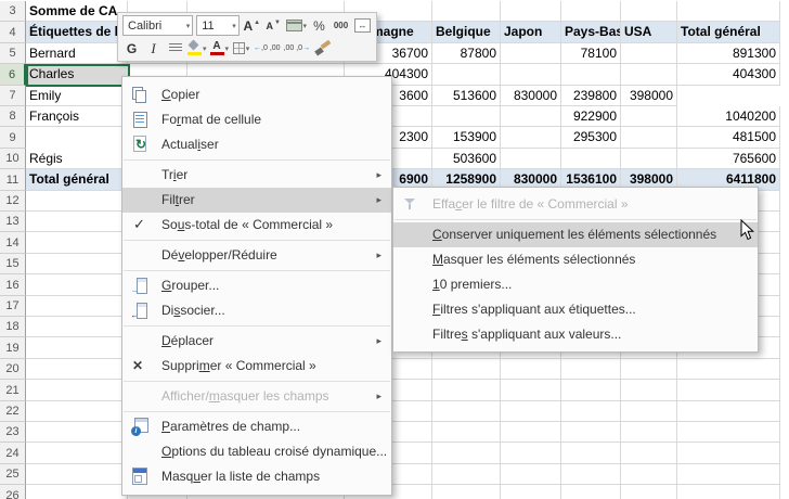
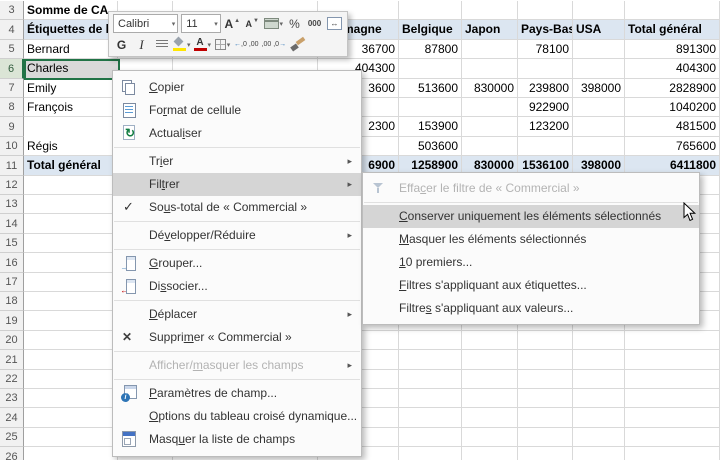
  3
  Somme de CA
  4
  Belgique
  Japon
  Pays-Bas
  USA
  Total général
  5
  Bernard
  36700
  87800
  78100
  891300
  6
  Charles
  404300
  404300
  7
  Emily
  3600
  513600
  830000
  239800
  398000
+ 2828900
  8
  François
  922900
  1040200
  9
  2300
  153900
- 295300
+ 123200
  481500
  10
  Régis
  503600
  765600
  11
  Total général
  6900
  1258900
  830000
  1536100
  398000
  6411800
  12
  13
  14
  15
  16
  17
  18
  19
  20
  21
  22
  23
  24
  25
  26
  Calibri
  11
  A
  A
  %
  000
  G
  I
  A
  Copier
  Format de cellule
  Actualiser
  Trier
  ▸
  Filtrer
  ▸
  Sous-total de « Commercial »
  Développer/Réduire
  ▸
  Grouper...
  Dissocier...
  Déplacer
  ▸
  Supprimer « Commercial »
  Afficher/masquer les champs
  ▸
  Paramètres de champ...
  Options du tableau croisé dynamique...
  Masquer la liste de champs
  Effacer le filtre de « Commercial »
  Conserver uniquement les éléments sélectionnés
  Masquer les éléments sélectionnés
  10 premiers...
  Filtres s'appliquant aux étiquettes...
  Filtres s'appliquant aux valeurs...
